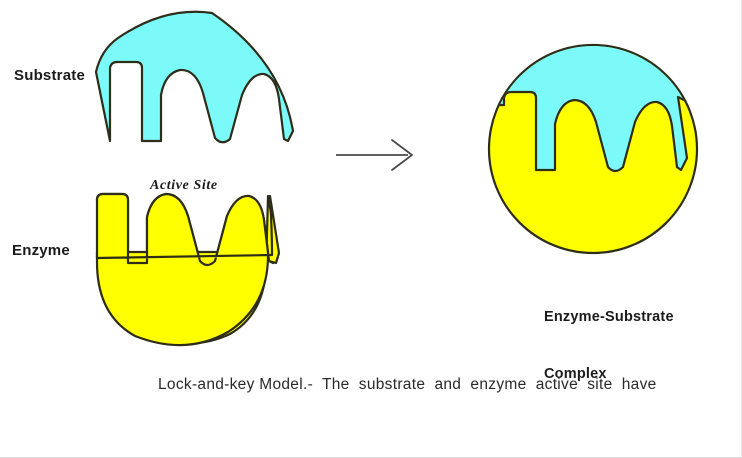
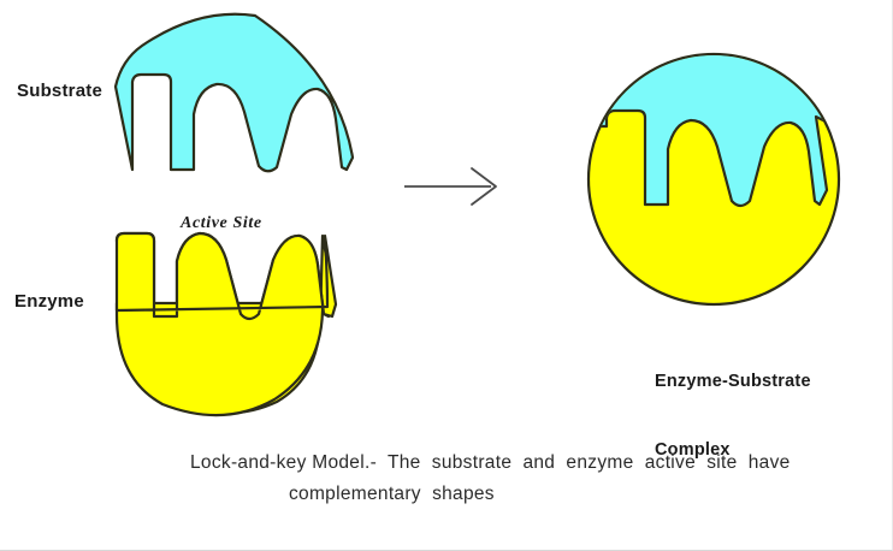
  Substrate
  Enzyme
  Active Site
  Enzyme-Substrate
  Complex
  Lock-and-key Model.- The substrate and enzyme active site have
+ complementary shapes
